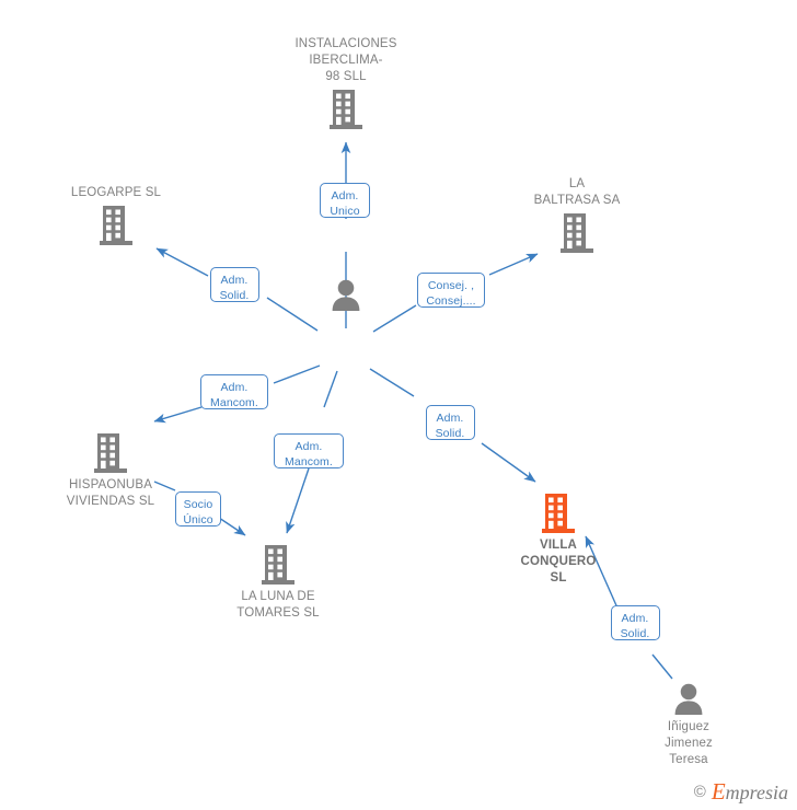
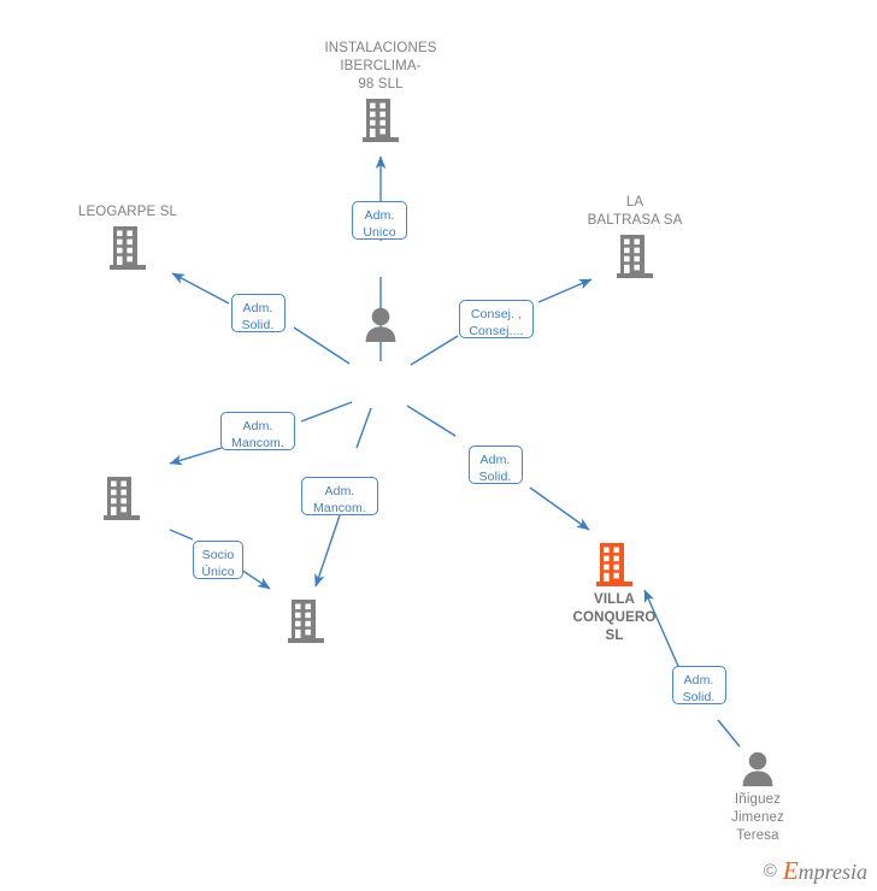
  INSTALACIONES
  IBERCLIMA-
  98 SLL
  LEOGARPE SL
  LA
  BALTRASA SA
- HISPAONUBA
- VIVIENDAS SL
- LA LUNA DE
- TOMARES SL
  VILLA
  CONQUERO
  SL
  Iñiguez
  Jimenez
  Teresa
  Adm.
  Unico
  Adm.
  Solid.
  Consej. ,
  Consej....
  Adm.
  Mancom.
  Adm.
  Mancom.
  Adm.
  Solid.
  Socio
  Único
  Adm.
  Solid.
  ©
  Empresia
